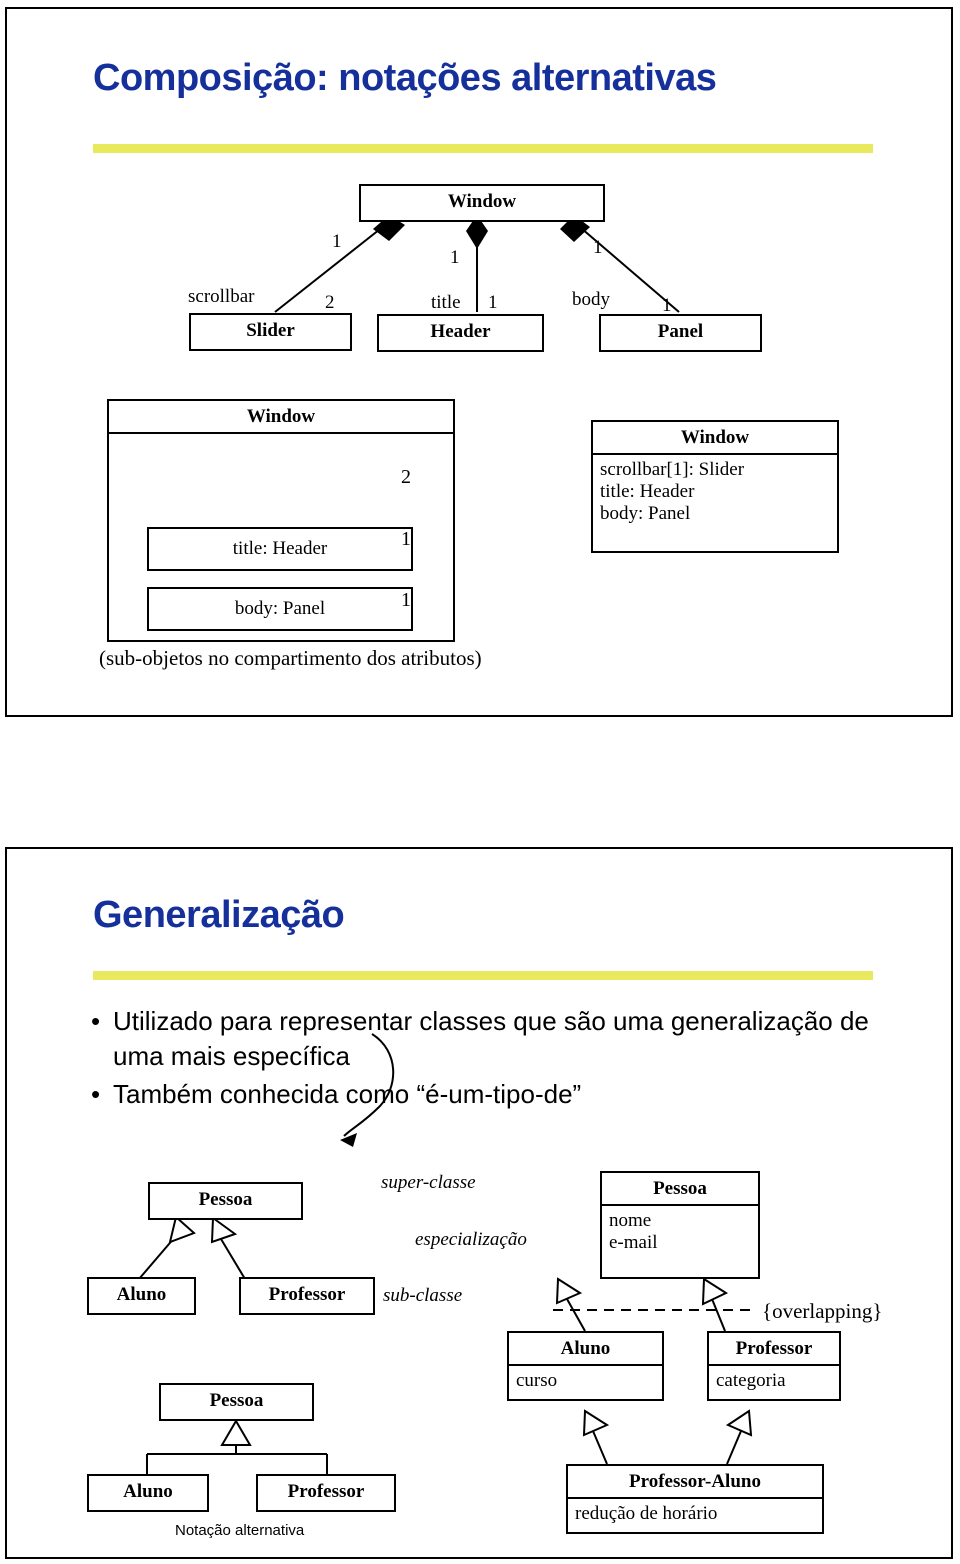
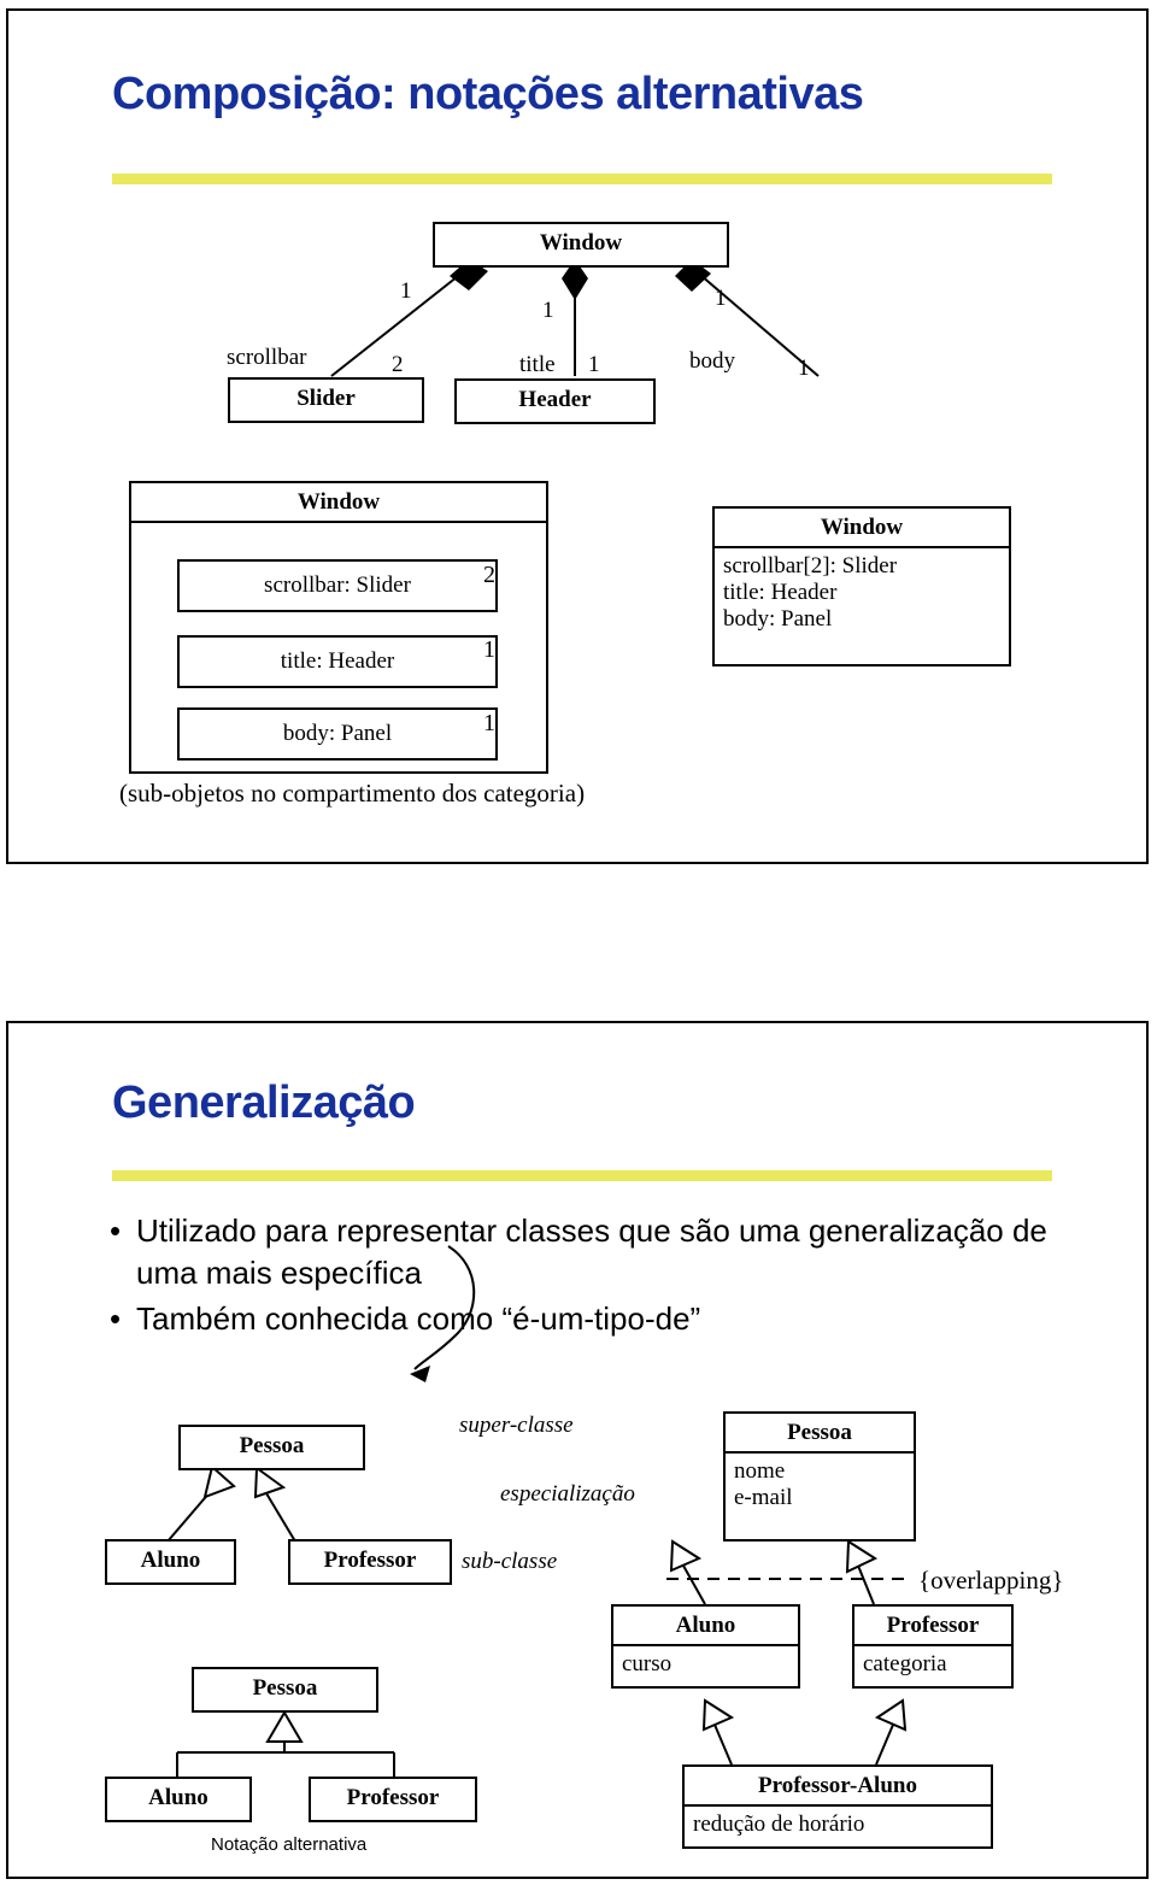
  Composição: notações alternativas
  Window
  1
  1
  1
  scrollbar
  2
  title
  1
  body
  1
  Slider
  Header
- Panel
  Window
+ scrollbar: Slider
  2
  title: Header
  1
  body: Panel
  1
- (sub-objetos no compartimento dos atributos)
+ (sub-objetos no compartimento dos categoria)
  Window
- scrollbar[1]: Slider
+ scrollbar[2]: Slider
  title: Header
  body: Panel
  Generalização
  •
  Utilizado para representar classes que são uma generalização de uma mais específica
  •
  Também conhecida como “é-um-tipo-de”
  Pessoa
  Aluno
  Professor
  super-classe
  especialização
  sub-classe
  Pessoa
  nome
  e-mail
  {overlapping}
  Aluno
  curso
  Professor
  categoria
  Professor-Aluno
  redução de horário
  Pessoa
  Aluno
  Professor
  Notação alternativa
